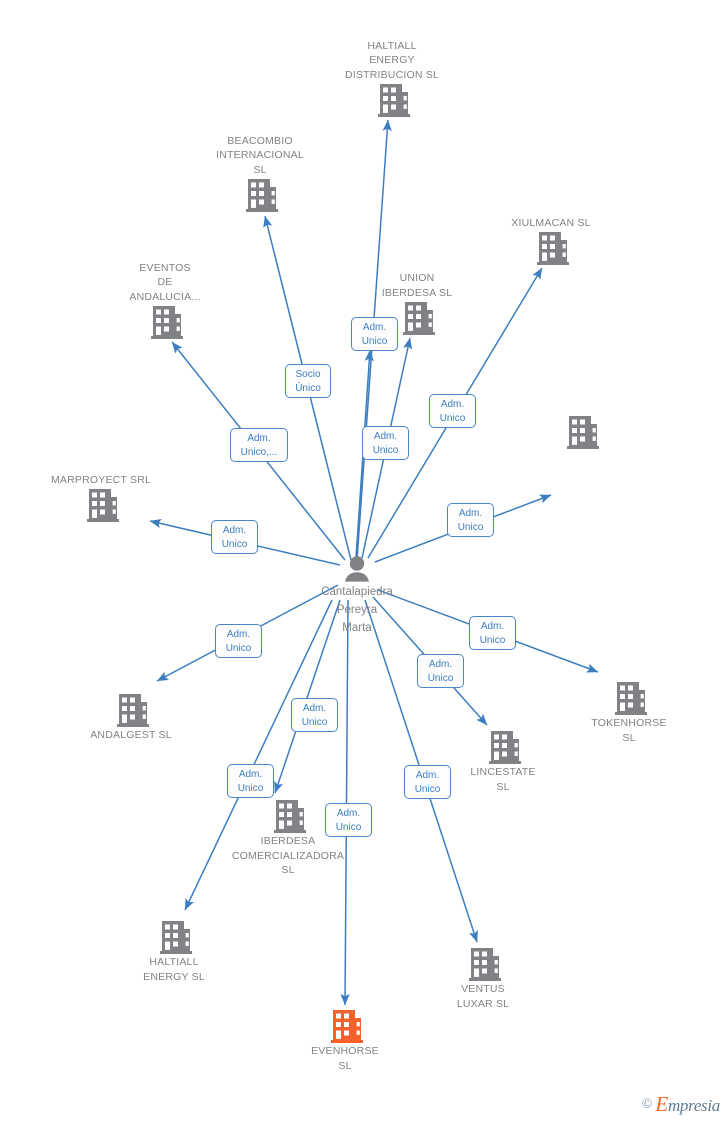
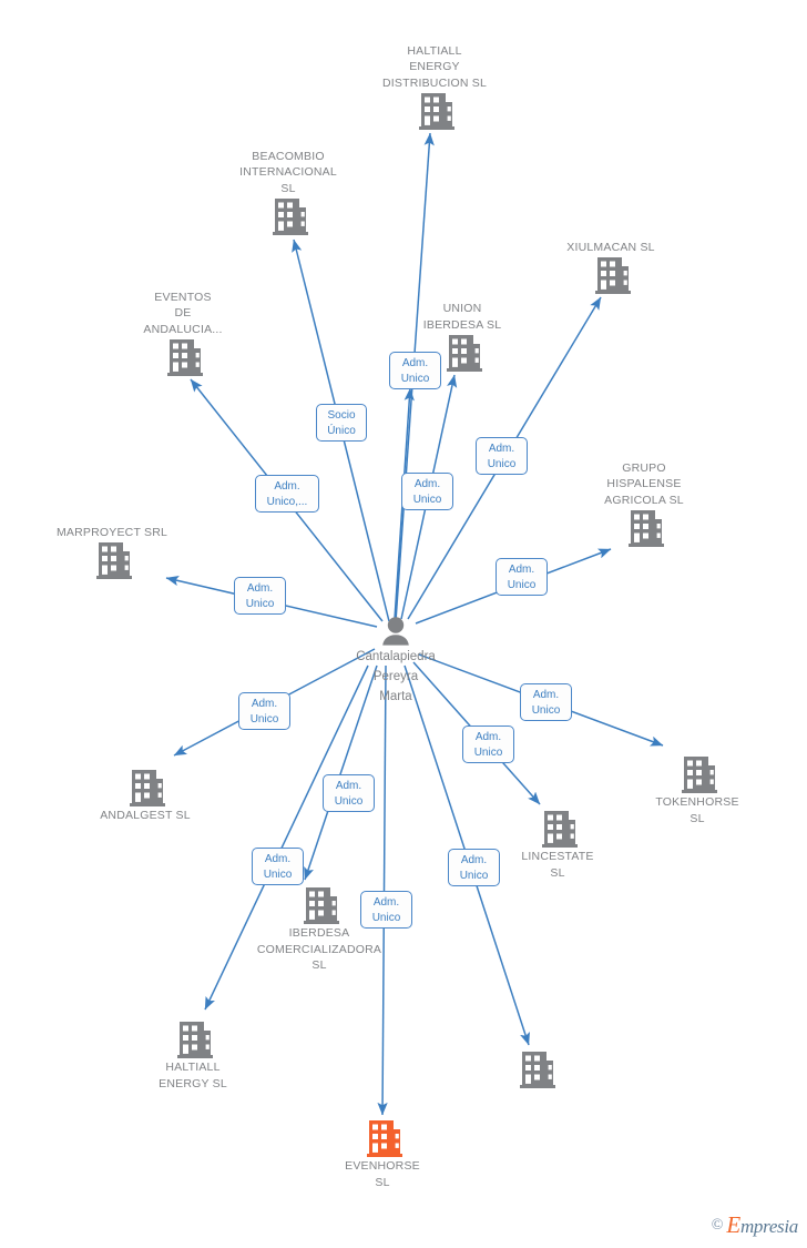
  Cantalapiedra
  Pereyra
  Marta
  HALTIALL
  ENERGY
  DISTRIBUCION SL
  BEACOMBIO
  INTERNACIONAL
  SL
  XIULMACAN SL
  UNION
  IBERDESA SL
  EVENTOS
  DE
  ANDALUCIA...
+ GRUPO
+ HISPALENSE
+ AGRICOLA SL
  MARPROYECT SRL
  ANDALGEST SL
  TOKENHORSE
  SL
  LINCESTATE
  SL
  IBERDESA
  COMERCIALIZADORA
  SL
  HALTIALL
  ENERGY SL
- VENTUS
- LUXAR SL
  EVENHORSE
  SL
  Socio
  Único
  Adm.
  Unico
  Adm.
  Unico
  Adm.
  Unico,...
  Adm.
  Unico
  Adm.
  Unico
  Adm.
  Unico
  Adm.
  Unico
  Adm.
  Unico
  Adm.
  Unico
  Adm.
  Unico
  Adm.
  Unico
  Adm.
  Unico
  Adm.
  Unico
  ©
  Empresia
